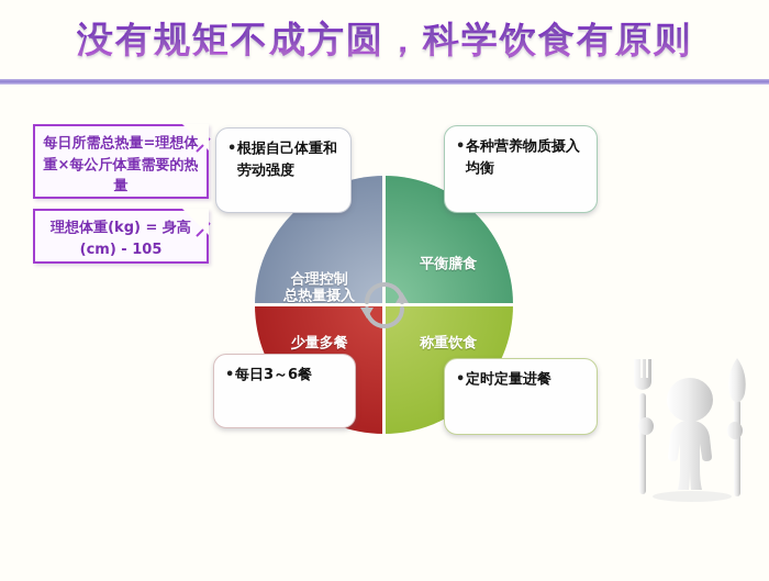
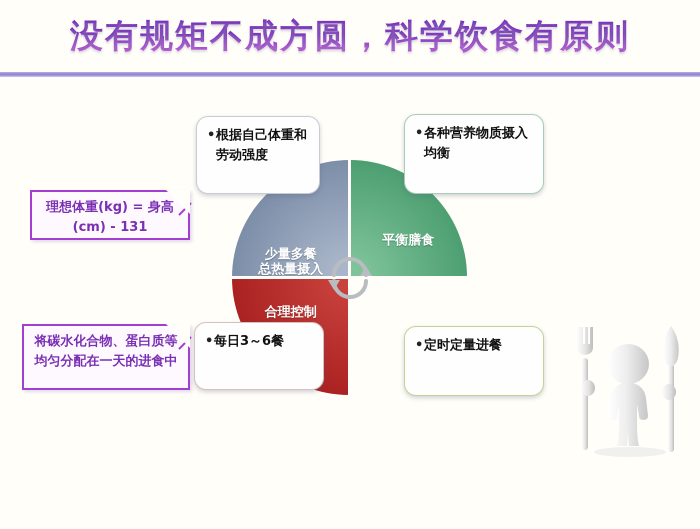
  没有规矩不成方圆，科学饮食有原则
- 每日所需总热量=理想体重×每公斤体重需要的热量
- 理想体重(kg) = 身高(cm) - 105
+ 理想体重(kg) = 身高(cm) - 131
+ 将碳水化合物、蛋白质等均匀分配在一天的进食中
- 合理控制
+ 少量多餐
  总热量摄入
  平衡膳食
- 少量多餐
+ 合理控制
- 称重饮食
  •根据自己体重和劳动强度
  •各种营养物质摄入均衡
  •每日3～6餐
  •定时定量进餐
